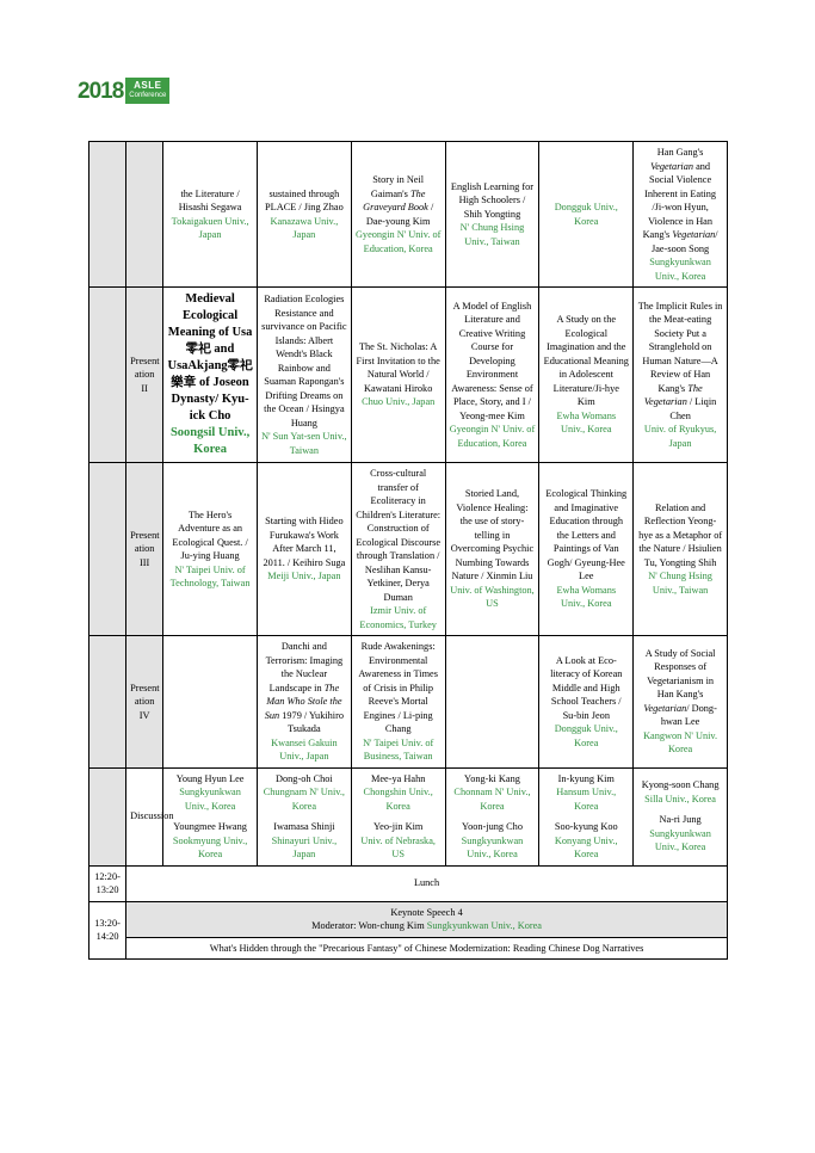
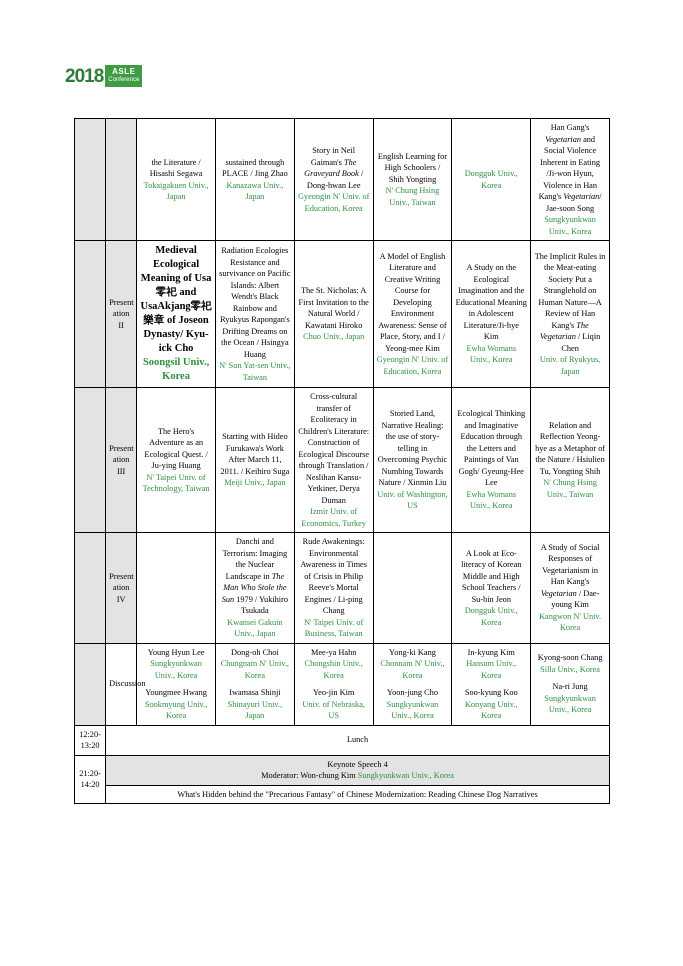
  2018
  ASLE
- 		the Literature / Hisashi Segawa Tokaigakuen Univ., Japan	sustained through PLACE / Jing Zhao Kanazawa Univ., Japan	Story in Neil Gaiman's The Graveyard Book / Dae-young Kim Gyeongin N' Univ. of Education, Korea	English Learning for High Schoolers / Shih Yongting N' Chung Hsing Univ., Taiwan	Dongguk Univ., Korea	Han Gang's Vegetarian and Social Violence Inherent in Eating /Ji-won Hyun, Violence in Han Kang's Vegetarian/ Jae-soon Song Sungkyunkwan Univ., Korea
+ 		the Literature / Hisashi Segawa Tokaigakuen Univ., Japan	sustained through PLACE / Jing Zhao Kanazawa Univ., Japan	Story in Neil Gaiman's The Graveyard Book / Dong-hwan Lee Gyeongin N' Univ. of Education, Korea	English Learning for High Schoolers / Shih Yongting N' Chung Hsing Univ., Taiwan	Dongguk Univ., Korea	Han Gang's Vegetarian and Social Violence Inherent in Eating /Ji-won Hyun, Violence in Han Kang's Vegetarian/ Jae-soon Song Sungkyunkwan Univ., Korea
- 	Present ation II	Medieval Ecological Meaning of Usa零祀 and UsaAkjang零祀樂章 of Joseon Dynasty/ Kyu-ick Cho Soongsil Univ., Korea	Radiation Ecologies Resistance and survivance on Pacific Islands: Albert Wendt's Black Rainbow and Suaman Rapongan's Drifting Dreams on the Ocean / Hsingya Huang N' Sun Yat-sen Univ., Taiwan	The St. Nicholas: A First Invitation to the Natural World / Kawatani Hiroko Chuo Univ., Japan	A Model of English Literature and Creative Writing Course for Developing Environment Awareness: Sense of Place, Story, and I / Yeong-mee Kim Gyeongin N' Univ. of Education, Korea	A Study on the Ecological Imagination and the Educational Meaning in Adolescent Literature/Ji-hye Kim Ewha Womans Univ., Korea	The Implicit Rules in the Meat-eating Society Put a Stranglehold on Human Nature—A Review of Han Kang's The Vegetarian / Liqin Chen Univ. of Ryukyus, Japan
+ 	Present ation II	Medieval Ecological Meaning of Usa零祀 and UsaAkjang零祀樂章 of Joseon Dynasty/ Kyu-ick Cho Soongsil Univ., Korea	Radiation Ecologies Resistance and survivance on Pacific Islands: Albert Wendt's Black Rainbow and Ryukyus Rapongan's Drifting Dreams on the Ocean / Hsingya Huang N' Sun Yat-sen Univ., Taiwan	The St. Nicholas: A First Invitation to the Natural World / Kawatani Hiroko Chuo Univ., Japan	A Model of English Literature and Creative Writing Course for Developing Environment Awareness: Sense of Place, Story, and I / Yeong-mee Kim Gyeongin N' Univ. of Education, Korea	A Study on the Ecological Imagination and the Educational Meaning in Adolescent Literature/Ji-hye Kim Ewha Womans Univ., Korea	The Implicit Rules in the Meat-eating Society Put a Stranglehold on Human Nature—A Review of Han Kang's The Vegetarian / Liqin Chen Univ. of Ryukyus, Japan
- 	Present ation III	The Hero's Adventure as an Ecological Quest. / Ju-ying Huang N' Taipei Univ. of Technology, Taiwan	Starting with Hideo Furukawa's Work After March 11, 2011. / Keihiro Suga Meiji Univ., Japan	Cross-cultural transfer of Ecoliteracy in Children's Literature: Construction of Ecological Discourse through Translation / Neslihan Kansu-Yetkiner, Derya Duman Izmir Univ. of Economics, Turkey	Storied Land, Violence Healing: the use of story-telling in Overcoming Psychic Numbing Towards Nature / Xinmin Liu Univ. of Washington, US	Ecological Thinking and Imaginative Education through the Letters and Paintings of Van Gogh/ Gyeung-Hee Lee Ewha Womans Univ., Korea	Relation and Reflection Yeong-hye as a Metaphor of the Nature / Hsiulien Tu, Yongting Shih N' Chung Hsing Univ., Taiwan
+ 	Present ation III	The Hero's Adventure as an Ecological Quest. / Ju-ying Huang N' Taipei Univ. of Technology, Taiwan	Starting with Hideo Furukawa's Work After March 11, 2011. / Keihiro Suga Meiji Univ., Japan	Cross-cultural transfer of Ecoliteracy in Children's Literature: Construction of Ecological Discourse through Translation / Neslihan Kansu-Yetkiner, Derya Duman Izmir Univ. of Economics, Turkey	Storied Land, Narrative Healing: the use of story-telling in Overcoming Psychic Numbing Towards Nature / Xinmin Liu Univ. of Washington, US	Ecological Thinking and Imaginative Education through the Letters and Paintings of Van Gogh/ Gyeung-Hee Lee Ewha Womans Univ., Korea	Relation and Reflection Yeong-hye as a Metaphor of the Nature / Hsiulien Tu, Yongting Shih N' Chung Hsing Univ., Taiwan
- 	Present ation IV		Danchi and Terrorism: Imaging the Nuclear Landscape in The Man Who Stole the Sun 1979 / Yukihiro Tsukada Kwansei Gakuin Univ., Japan	Rude Awakenings: Environmental Awareness in Times of Crisis in Philip Reeve's Mortal Engines / Li-ping Chang N' Taipei Univ. of Business, Taiwan		A Look at Eco-literacy of Korean Middle and High School Teachers / Su-bin Jeon Dongguk Univ., Korea	A Study of Social Responses of Vegetarianism in Han Kang's Vegetarian/ Dong-hwan Lee Kangwon N' Univ. Korea
+ 	Present ation IV		Danchi and Terrorism: Imaging the Nuclear Landscape in The Man Who Stole the Sun 1979 / Yukihiro Tsukada Kwansei Gakuin Univ., Japan	Rude Awakenings: Environmental Awareness in Times of Crisis in Philip Reeve's Mortal Engines / Li-ping Chang N' Taipei Univ. of Business, Taiwan		A Look at Eco-literacy of Korean Middle and High School Teachers / Su-bin Jeon Dongguk Univ., Korea	A Study of Social Responses of Vegetarianism in Han Kang's Vegetarian / Dae-young Kim Kangwon N' Univ. Korea
  	Discussion	Young Hyun Lee Sungkyunkwan Univ., Korea Youngmee Hwang Sookmyung Univ., Korea	Dong-oh Choi Chungnam N' Univ., Korea Iwamasa Shinji Shinayuri Univ., Japan	Mee-ya Hahn Chongshin Univ., Korea Yeo-jin Kim Univ. of Nebraska, US	Yong-ki Kang Chonnam N' Univ., Korea Yoon-jung Cho Sungkyunkwan Univ., Korea	In-kyung Kim Hansum Univ., Korea Soo-kyung Koo Konyang Univ., Korea	Kyong-soon Chang Silla Univ., Korea Na-ri Jung Sungkyunkwan Univ., Korea
  12:20-13:20	Lunch
- 13:20-14:20	Keynote Speech 4 Moderator: Won-chung Kim Sungkyunkwan Univ., Korea
+ 21:20-14:20	Keynote Speech 4 Moderator: Won-chung Kim Sungkyunkwan Univ., Korea
- What's Hidden through the "Precarious Fantasy" of Chinese Modernization: Reading Chinese Dog Narratives
+ What's Hidden behind the "Precarious Fantasy" of Chinese Modernization: Reading Chinese Dog Narratives
